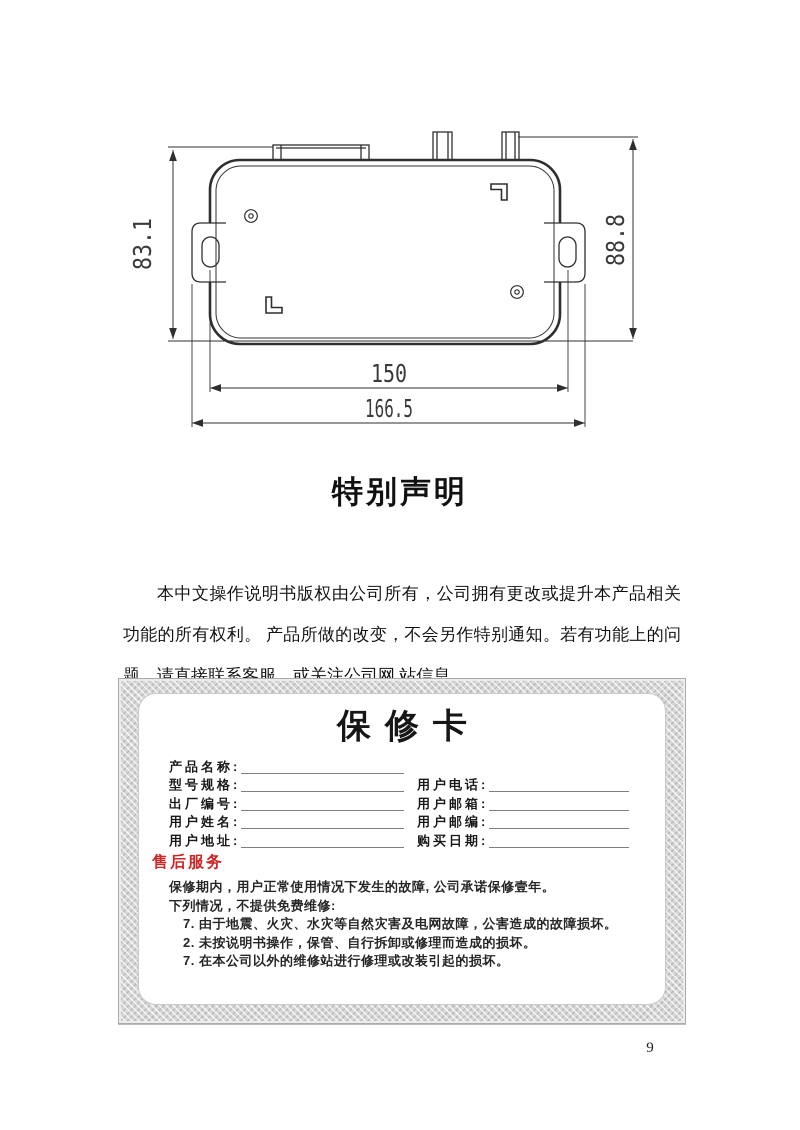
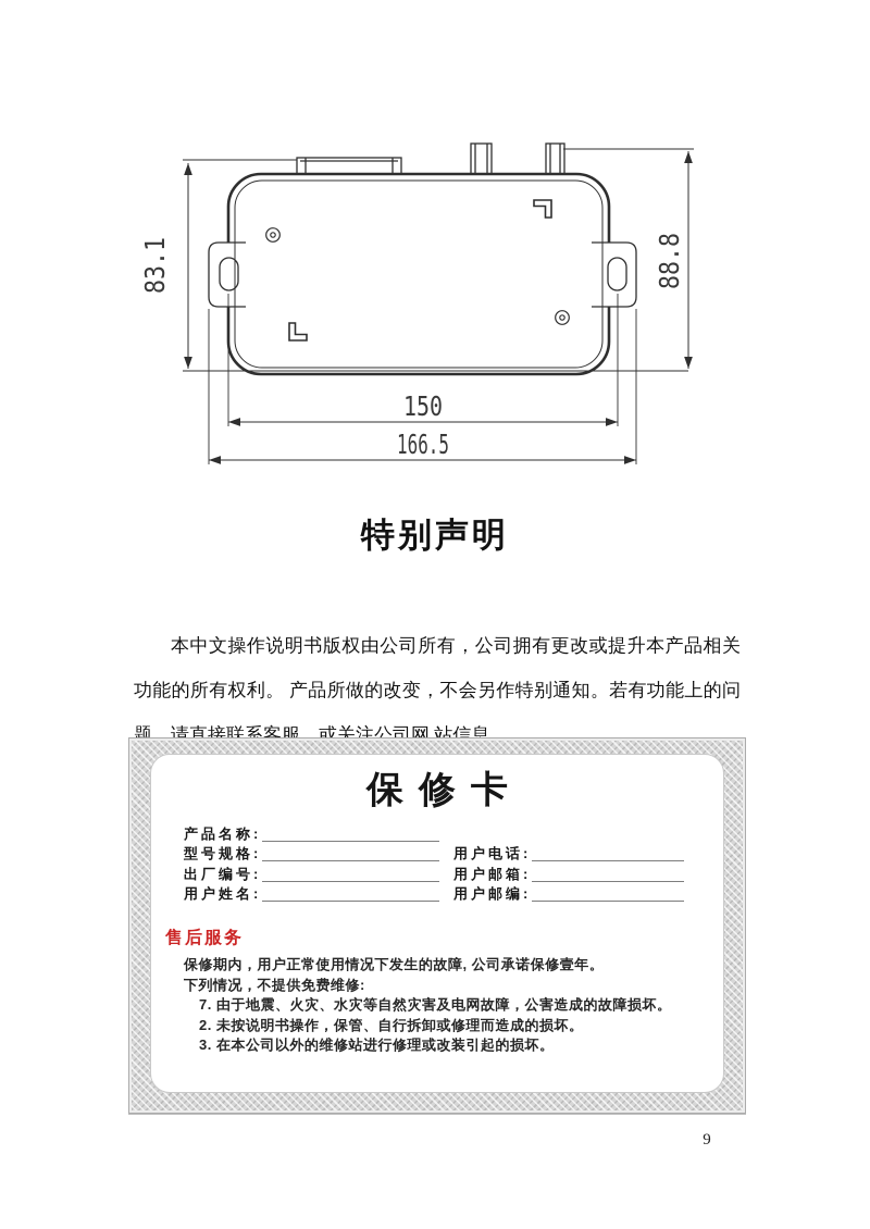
  150
  166.5
  特别声明
  本中文操作说明书版权由公司所有，公司拥有更改或提升本产品相关功能的所有权利。 产品所做的改变，不会另作特别通知。若有功能上的问题，请直接联系客服，或关注公司网 站信息。
  保修卡
  产品名称:
  型号规格:
  用户电话:
  出厂编号:
  用户邮箱:
  用户姓名:
  用户邮编:
- 用户地址:
- 购买日期:
  售后服务
  保修期内，用户正常使用情况下发生的故障, 公司承诺保修壹年。
  下列情况，不提供免费维修:
  7. 由于地震、火灾、水灾等自然灾害及电网故障，公害造成的故障损坏。
  2. 未按说明书操作，保管、自行拆卸或修理而造成的损坏。
- 7. 在本公司以外的维修站进行修理或改装引起的损坏。
+ 3. 在本公司以外的维修站进行修理或改装引起的损坏。
  9
